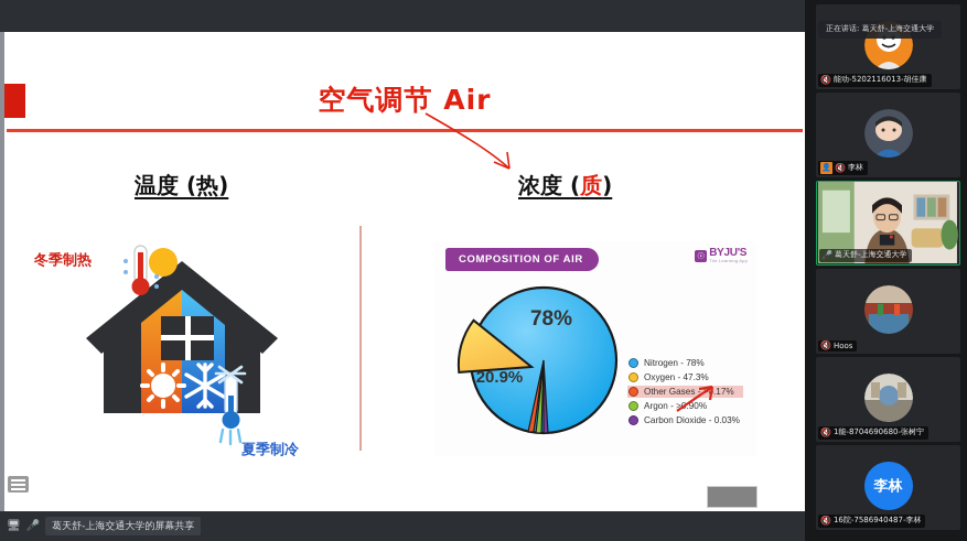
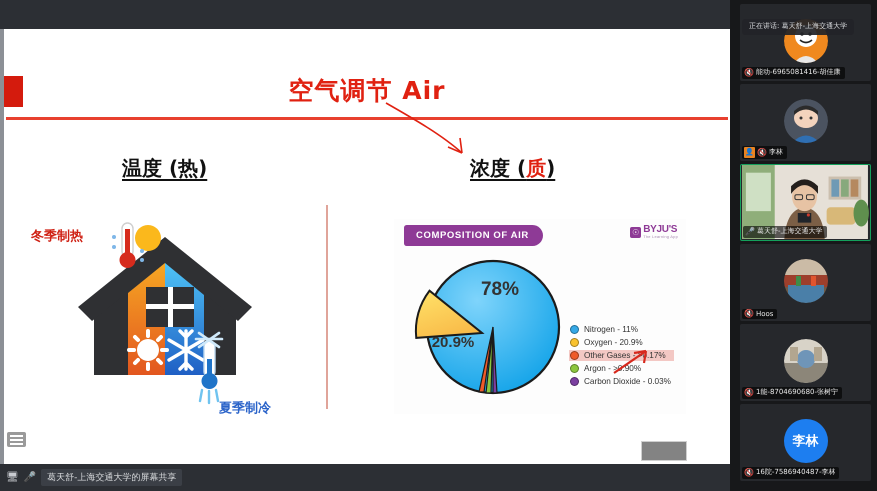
  空气调节 Air
  温度 (热)
  浓度 (质)
  冬季制热
  夏季制冷
  COMPOSITION OF AIR
  ☉
  BYJU'S
  78%
  20.9%
- Nitrogen - 78%
+ Nitrogen - 11%
- Oxygen - 47.3%
+ Oxygen - 20.9%
  Other Gases -.17%
  Argon - >.90%
  Carbon Dioxide - 0.03%
  🖥
  🎤
  葛天舒-上海交通大学的屏幕共享
  正在讲话: 葛天舒-上海交通大学
  🔇
- 能动-5202116013-胡佳康
+ 能动-6965081416-胡佳康
  🔇
  李林
  🎤
  葛天舒-上海交通大学
  🔇
  Hoos
  🔇
  1能-8704690680-张树宁
  李林
  🔇
  16院-7586940487-李林
